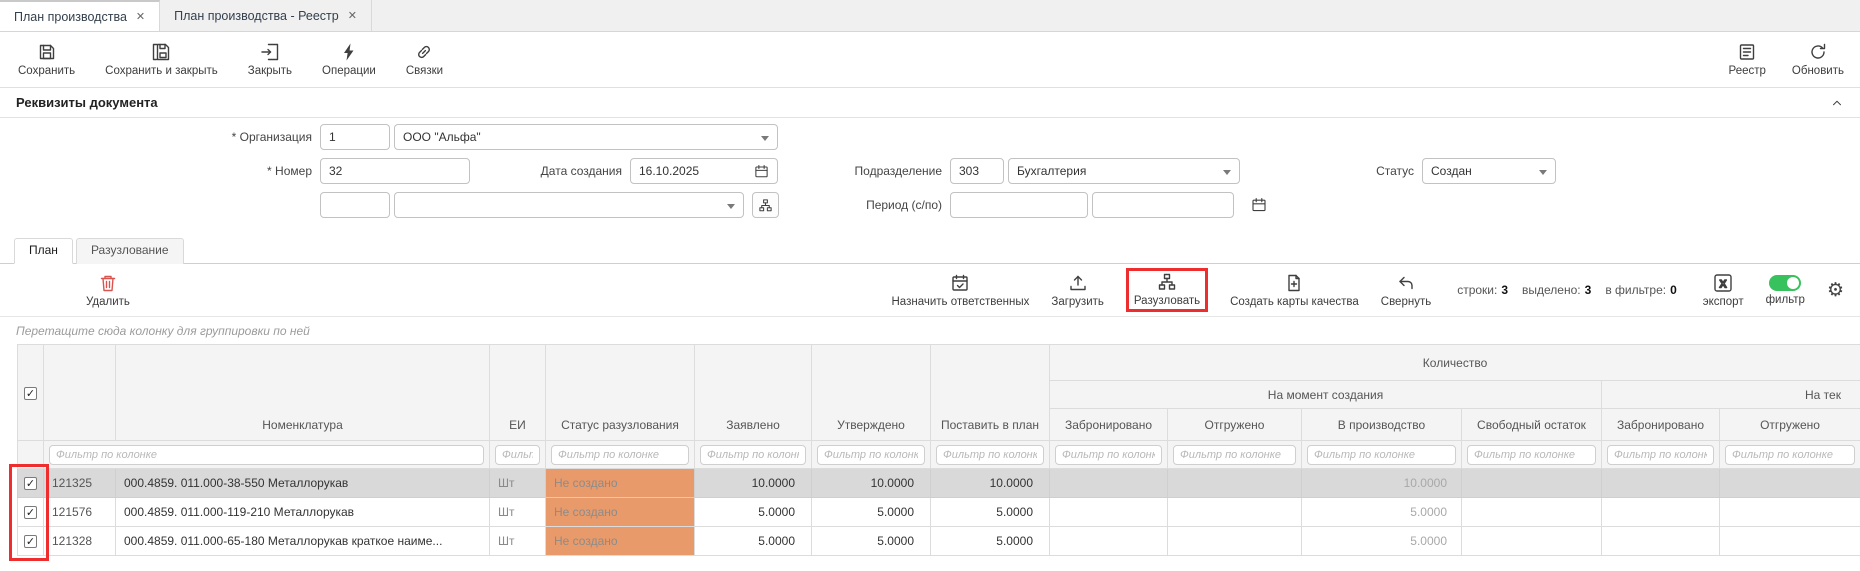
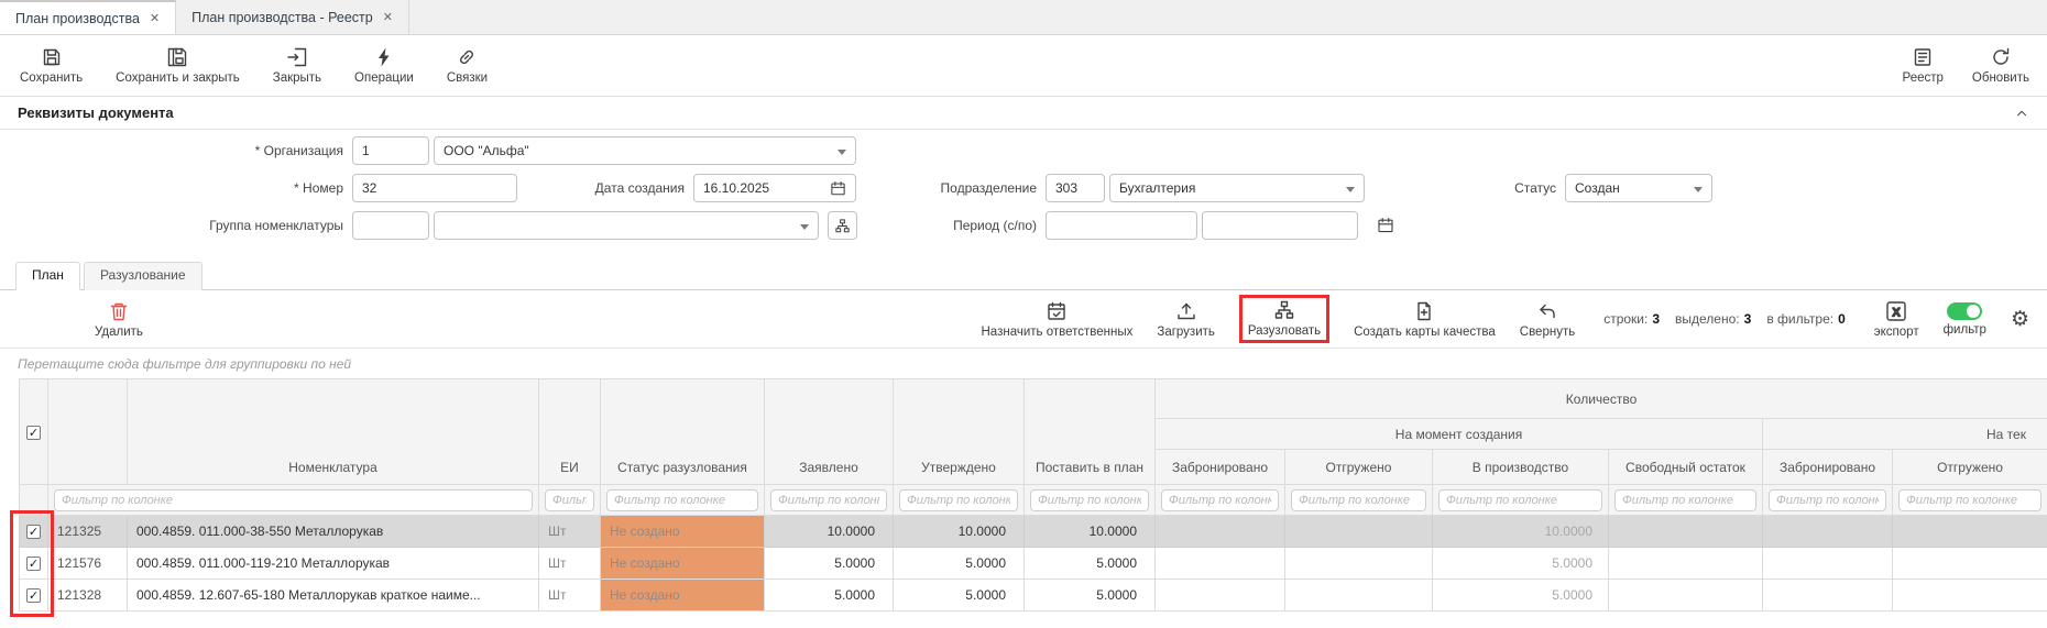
  План производства
  ✕
  План производства - Реестр
  ✕
  Сохранить
  Сохранить и закрыть
  Закрыть
  Операции
  Связки
  Реестр
  Обновить
  Реквизиты документа
  * Организация
  1
  ООО "Альфа"
  * Номер
  32
  Дата создания
  16.10.2025
  Подразделение
  303
  Бухгалтерия
  Статус
  Создан
+ Группа номенклатуры
  Период (с/по)
  План
  Разузлование
  Удалить
  Назначить ответственных
  Загрузить
  Разузловать
  Создать карты качества
  Свернуть
  строки: 3
  выделено: 3
  в фильтре: 0
  X
  экспорт
  фильтр
  ⚙
- Перетащите сюда колонку для группировки по ней
+ Перетащите сюда фильтре для группировки по ней
  ✓		Номенклатура	ЕИ	Статус разузлования	Заявлено	Утверждено	Поставить в план	Количество
  На момент создания	На тек
  Забронировано	Отгружено	В производство	Свободный остаток	Забронировано	Отгружено
  	Фильтр по колонке	Филь	Фильтр по колонке	Фильтр по колон	Фильтр по колонк	Фильтр по колонк	Фильтр по колонк	Фильтр по колонке	Фильтр по колонке	Фильтр по колонке	Фильтр по колонк	Фильтр по колонке
  ✓	121325	000.4859. 011.000-38-550 Металлорукав	Шт	Не создано	10.0000	10.0000	10.0000			10.0000
  ✓	121576	000.4859. 011.000-119-210 Металлорукав	Шт	Не создано	5.0000	5.0000	5.0000			5.0000
- ✓	121328	000.4859. 011.000-65-180 Металлорукав краткое наиме...	Шт	Не создано	5.0000	5.0000	5.0000			5.0000
+ ✓	121328	000.4859. 12.607-65-180 Металлорукав краткое наиме...	Шт	Не создано	5.0000	5.0000	5.0000			5.0000
